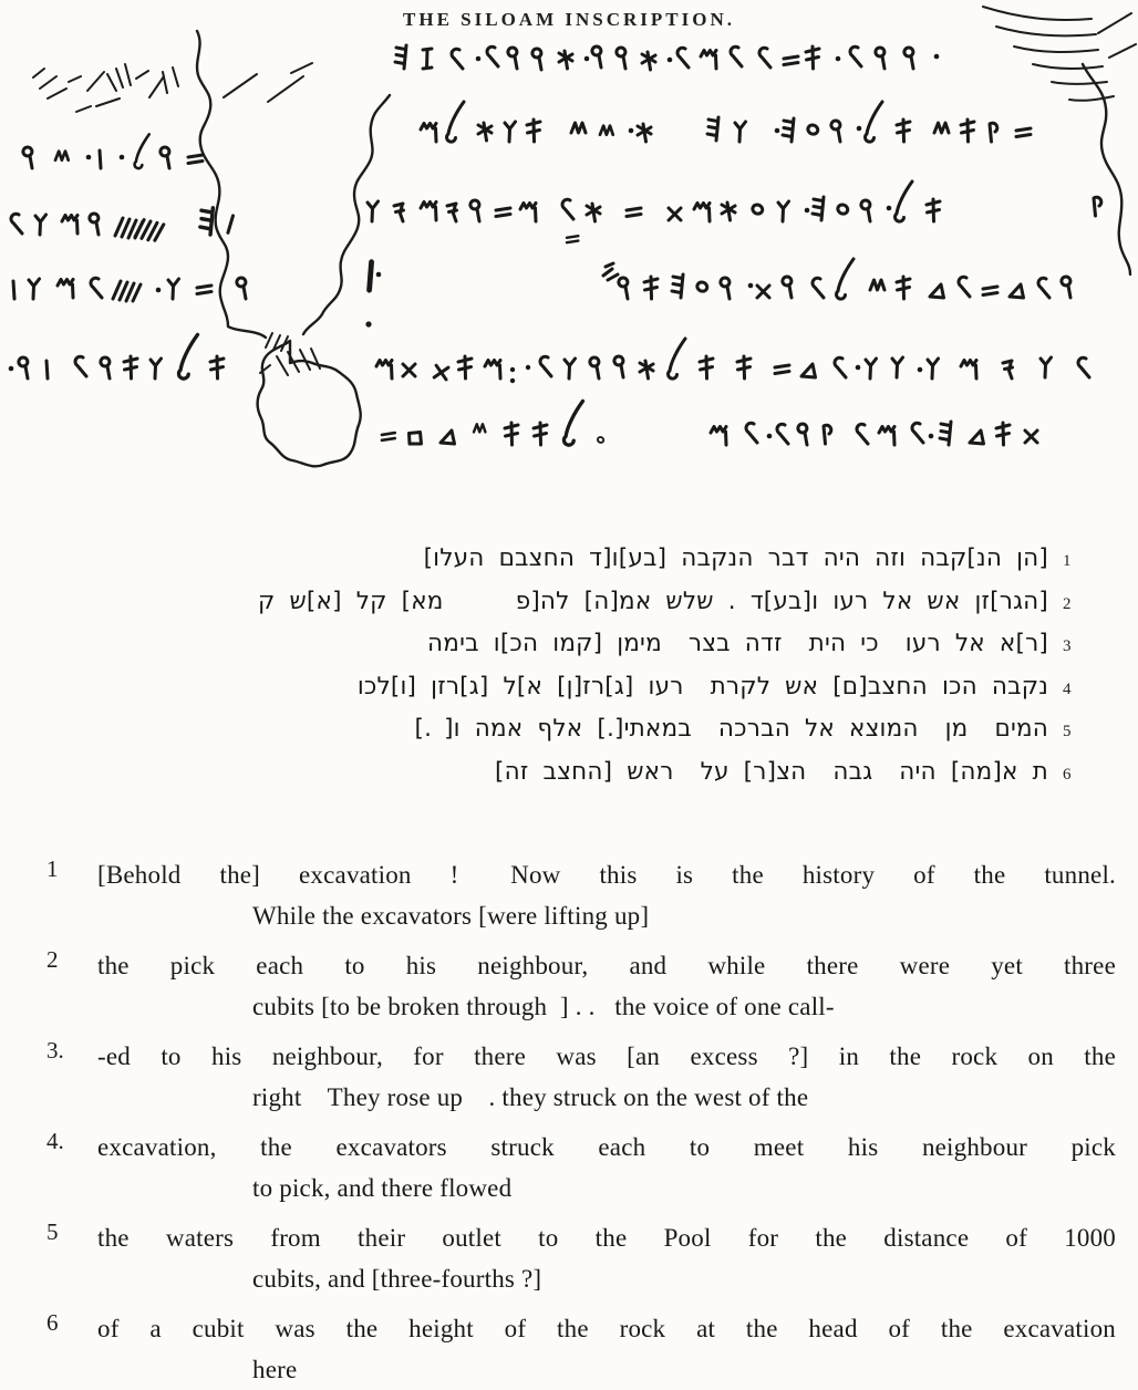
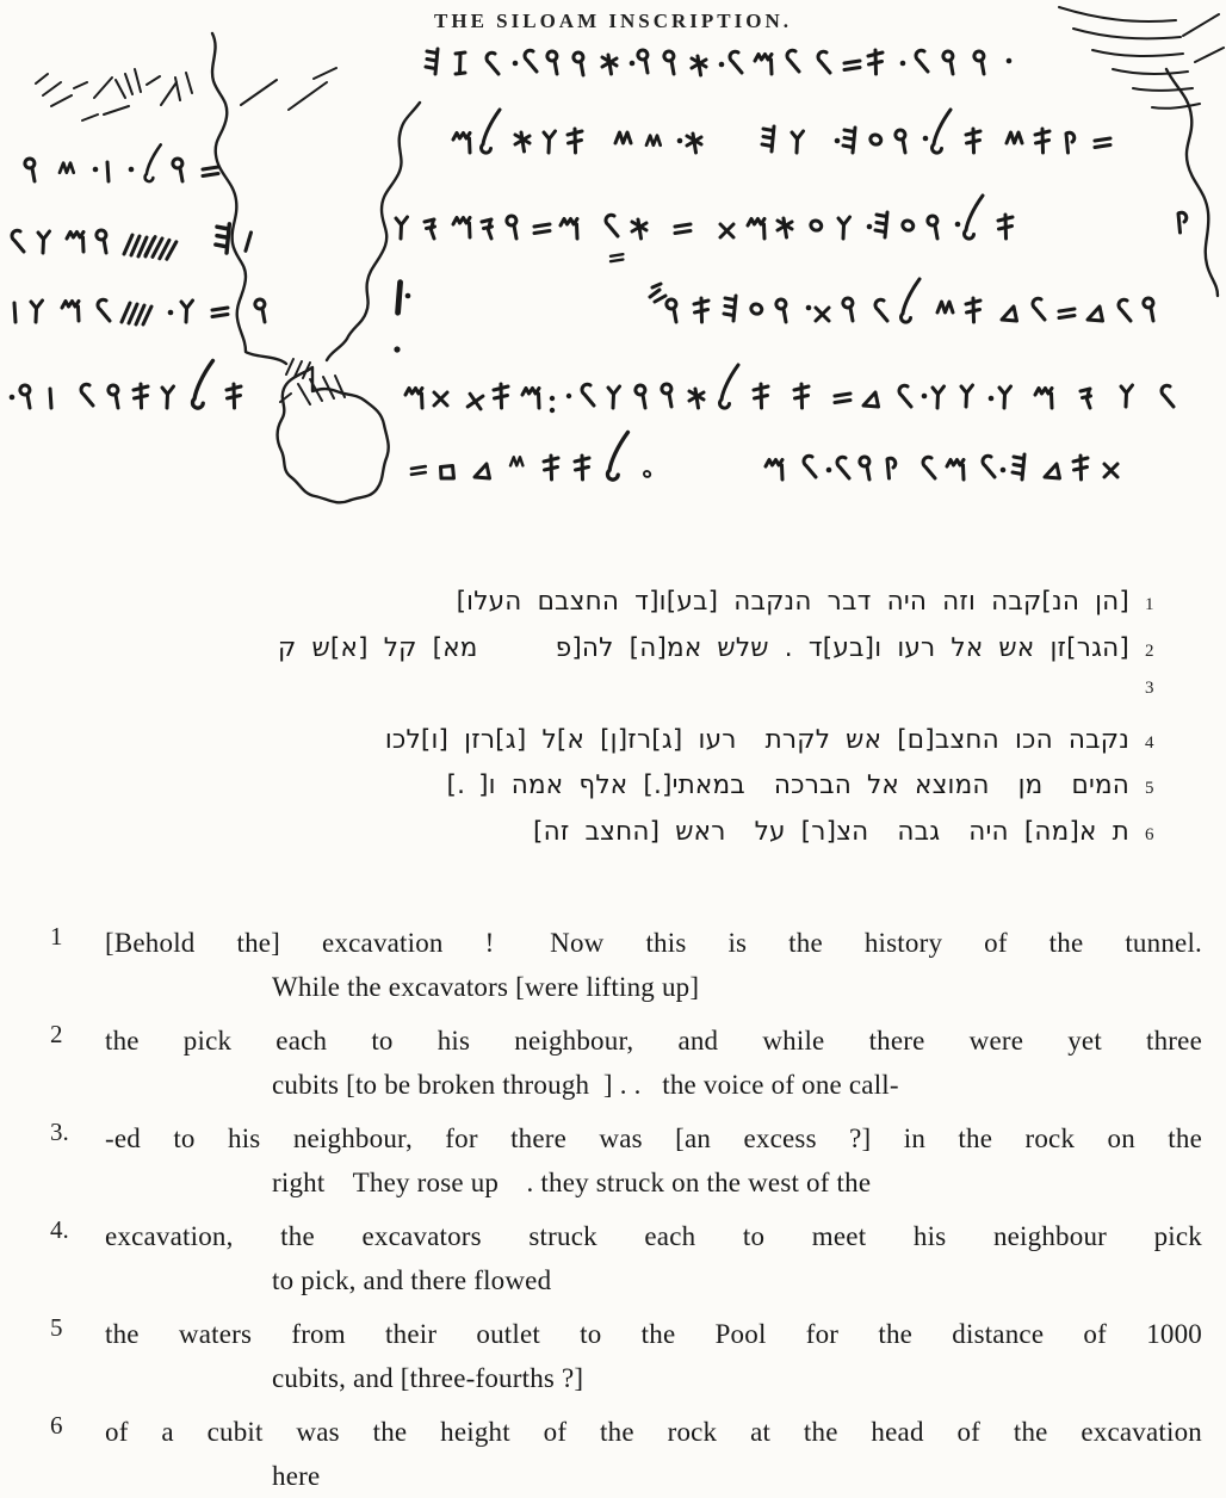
  THE SILOAM INSCRIPTION.
  [הן הנ]קבה וזה היה דבר הנקבה [בע]ו[ד החצבם העלו]
  1
  [הגר]זן אש אל רעו ו[בע]ד . שלש אמ[ה] לה[פ מא] קל [א]ש ק
  2
- [ר]א אל רעו כי הית זדה בצר מימן [קמו הכ]ו בימה
  3
  נקבה הכו החצב[ם] אש לקרת רעו [ג]רז[ן] א]ל [ג]רזן [ו]לכו
  4
  המים מן המוצא אל הברכה במאתי[.] אלף אמה ו[ .]
  5
  ת א[מה] היה גבה הצ[ר] על ראש [החצב זה]
  6
  1
  [Behold the] excavation ! Now this is the history of the tunnel.
  While the excavators [were lifting up]
  2
  the pick each to his neighbour, and while there were yet three
  cubits [to be broken through ] . . the voice of one call-
  3.
  -ed to his neighbour, for there was [an excess ?] in the rock on the
  right They rose up . they struck on the west of the
  4.
  excavation, the excavators struck each to meet his neighbour pick
  to pick, and there flowed
  5
  the waters from their outlet to the Pool for the distance of 1000
  cubits, and [three-fourths ?]
  6
  of a cubit was the height of the rock at the head of the excavation
  here
